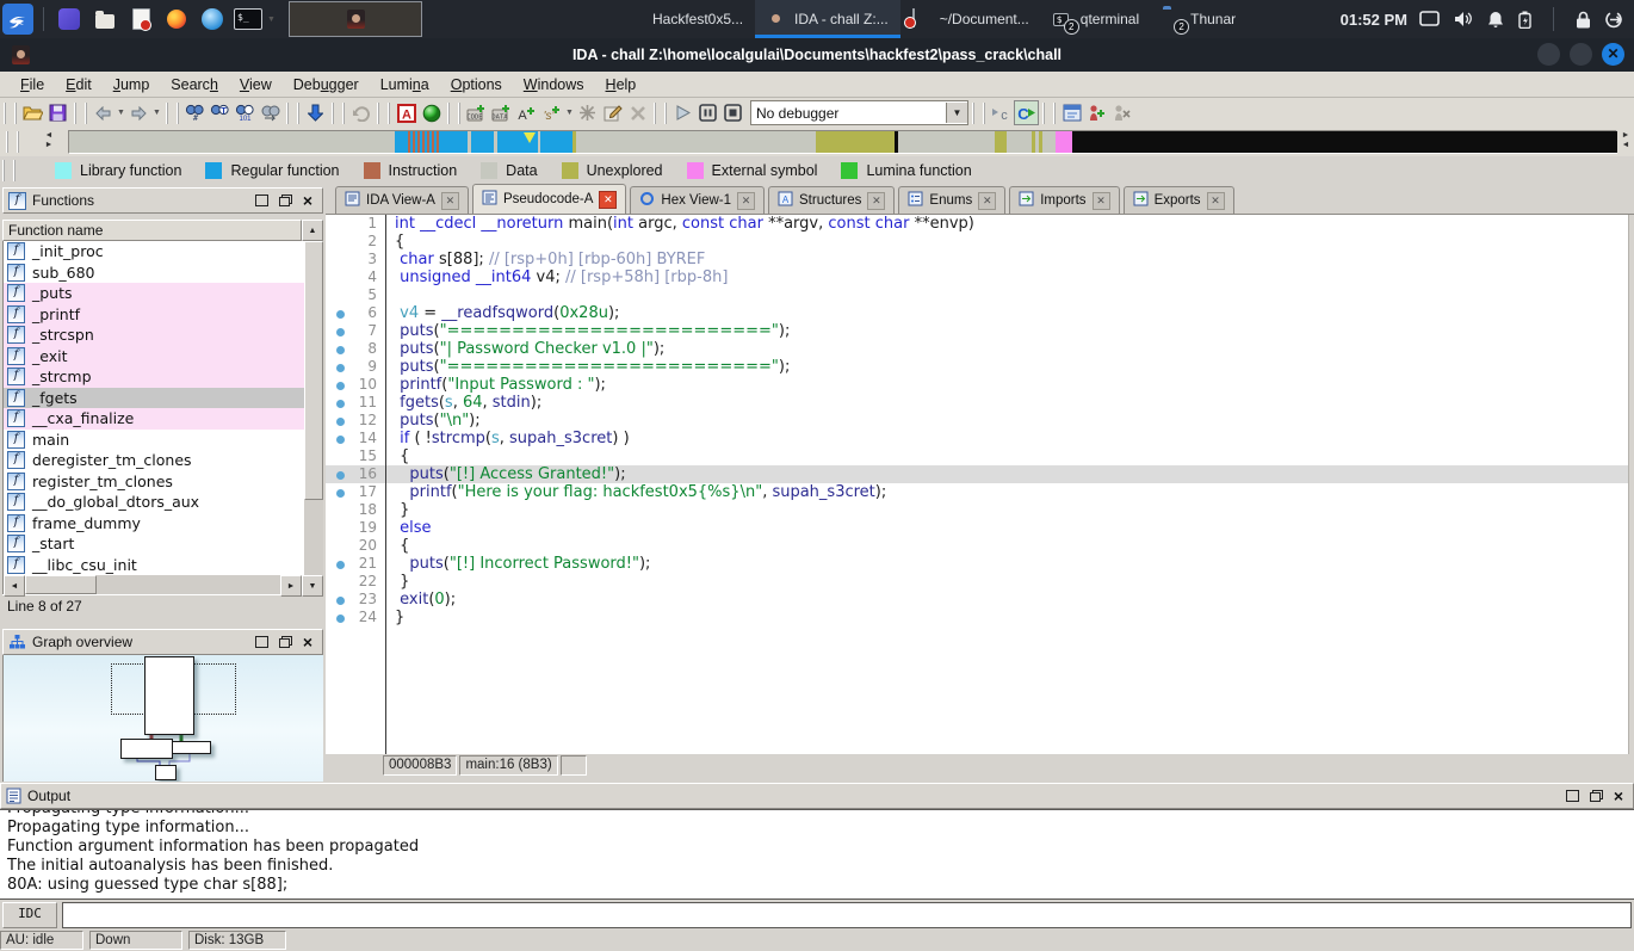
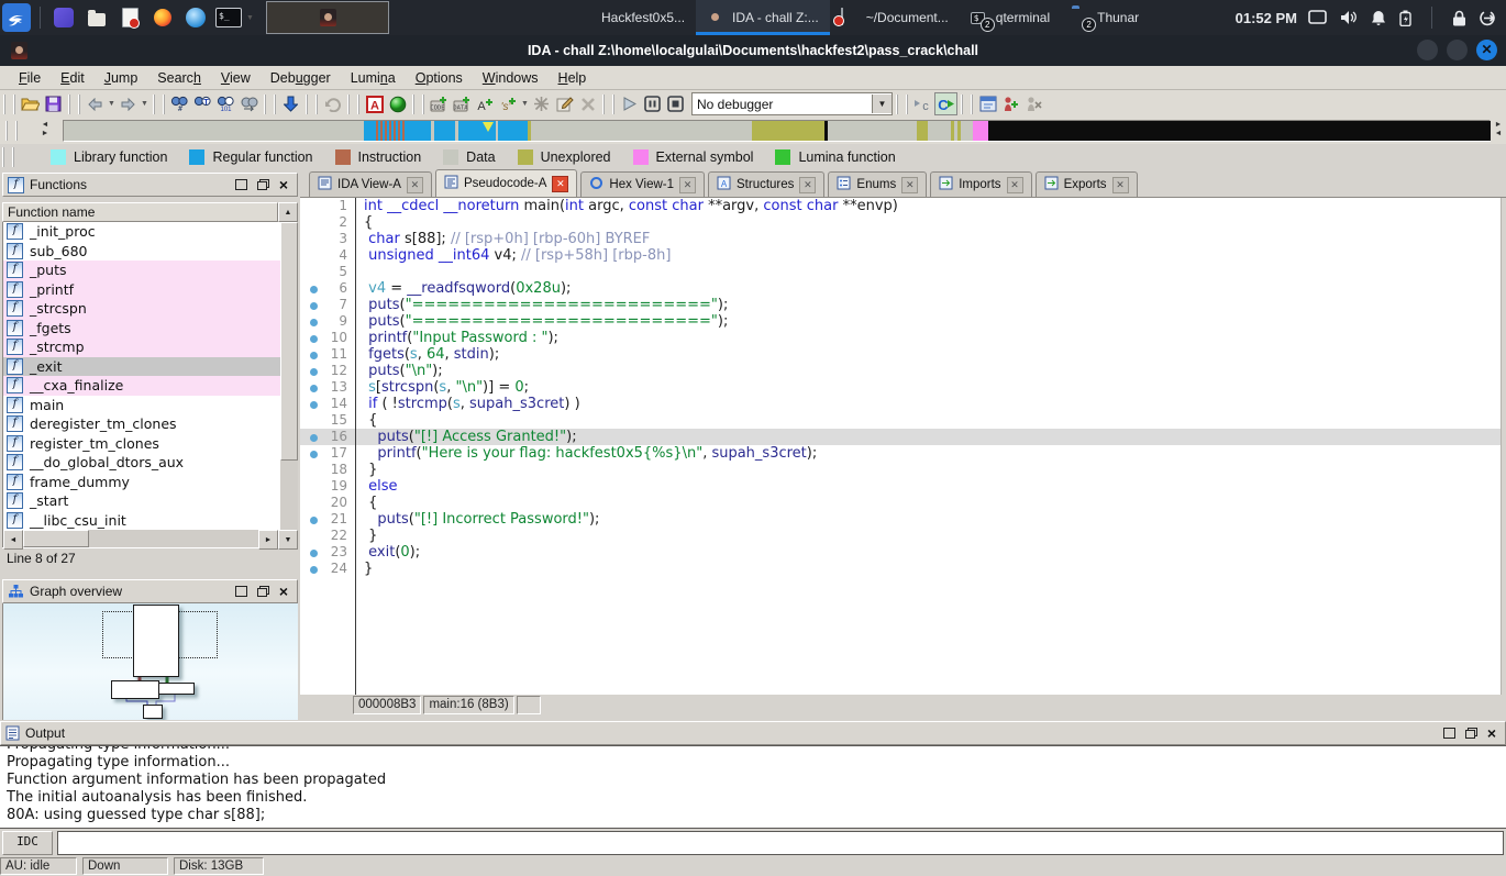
  $_
  Hackfest0x5...
  IDA - chall Z:...
  ~/Document...
  $_
  2
  qterminal
  2
  Thunar
  01:52 PM
  IDA - chall Z:\home\localgulai\Documents\hackfest2\pass_crack\chall
  ✕
  File
  Edit
  Jump
  Search
  View
  Debugger
  Lumina
  Options
  Windows
  Help
  #
  T
  A
  A
  's'
  No debugger
  ▼
  c
  C
  Library function
  Regular function
  Instruction
  Data
  Unexplored
  External symbol
  Lumina function
  f
  Functions
  ×
  Function name
  f
  _init_proc
  f
  sub_680
  f
  _puts
  f
  _printf
  f
  _strcspn
  f
- _exit
+ _fgets
  f
  _strcmp
  f
- _fgets
+ _exit
  f
  __cxa_finalize
  f
  main
  f
  deregister_tm_clones
  f
  register_tm_clones
  f
  __do_global_dtors_aux
  f
  frame_dummy
  f
  _start
  f
  __libc_csu_init
  Line 8 of 27
  Graph overview
  ×
  IDA View-A
  ✕
  Pseudocode-A
  ✕
  Hex View-1
  ✕
  A
  Structures
  ✕
  Enums
  ✕
  Imports
  ✕
  Exports
  ✕
  1
  int __cdecl __noreturn main(int argc, const char **argv, const char **envp)
  2
  {
  3
  char s[88]; // [rsp+0h] [rbp-60h] BYREF
  4
  unsigned __int64 v4; // [rsp+58h] [rbp-8h]
  5
  6
  v4 = __readfsqword(0x28u);
  7
  puts("=========================");
- 8
- puts("| Password Checker v1.0 |");
  9
  puts("=========================");
  10
  printf("Input Password : ");
  11
  fgets(s, 64, stdin);
  12
  puts("\n");
+ 13
+ s[strcspn(s, "\n")] = 0;
  14
  if ( !strcmp(s, supah_s3cret) )
  15
  {
  16
  puts("[!] Access Granted!");
  17
  printf("Here is your flag: hackfest0x5{%s}\n", supah_s3cret);
  18
  }
  19
  else
  20
  {
  21
  puts("[!] Incorrect Password!");
  22
  }
  23
  exit(0);
  24
  }
  000008B3
  main:16 (8B3)
  Output
  ×
  Propagating type information...
  Function argument information has been propagated
  The initial autoanalysis has been finished.
  80A: using guessed type char s[88];
  IDC
  AU: idle
  Down
  Disk: 13GB
